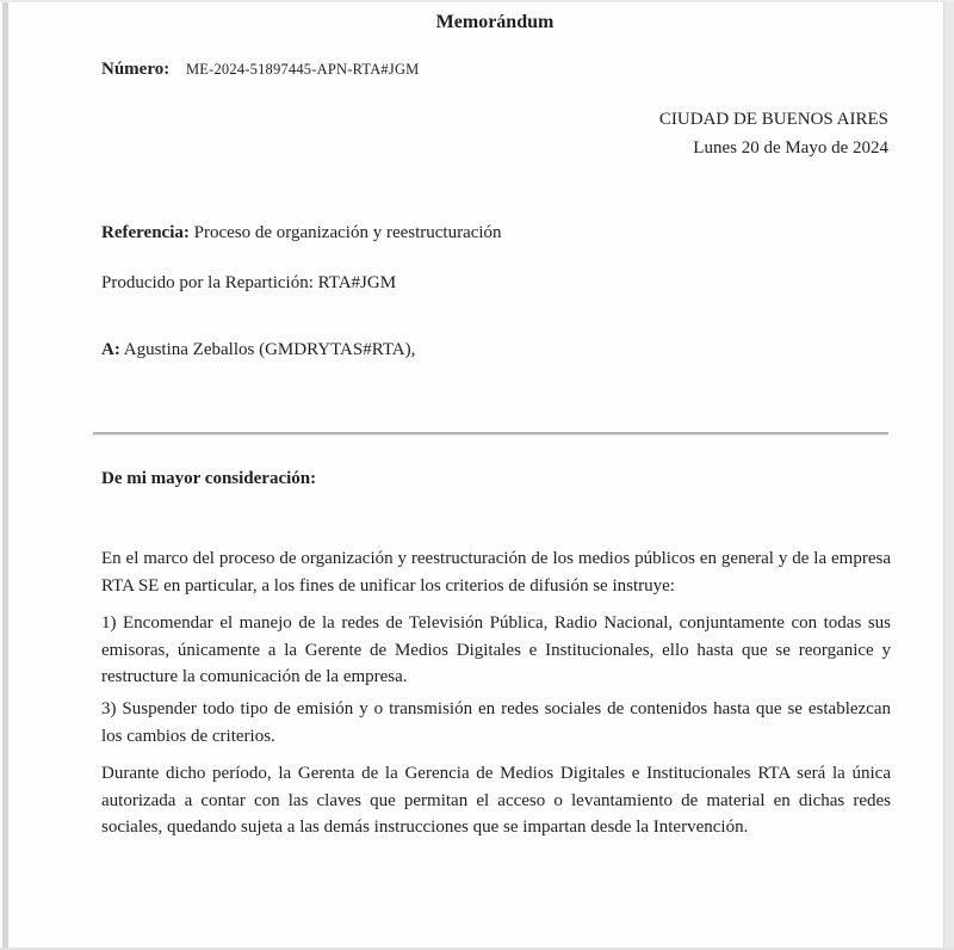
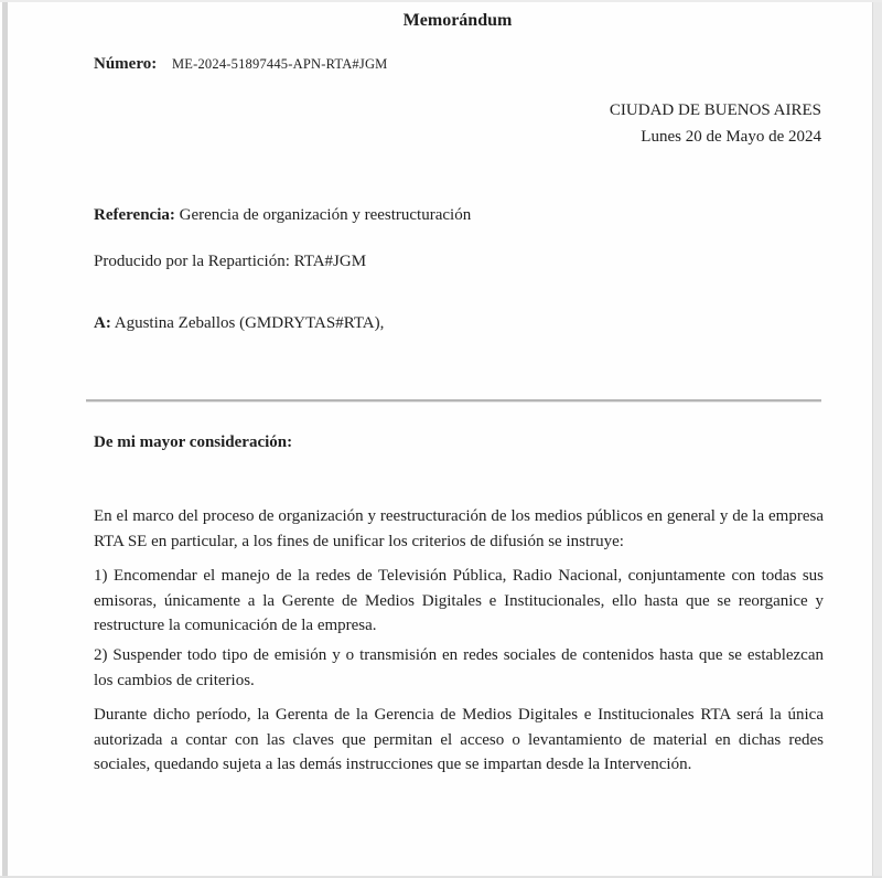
  Memorándum
  Número: ME-2024-51897445-APN-RTA#JGM
  CIUDAD DE BUENOS AIRES
  Lunes 20 de Mayo de 2024
- Referencia: Proceso de organización y reestructuración
+ Referencia: Gerencia de organización y reestructuración
  Producido por la Repartición: RTA#JGM
  A: Agustina Zeballos (GMDRYTAS#RTA),
  De mi mayor consideración:
  En el marco del proceso de organización y reestructuración de los medios públicos en general y de la empresa RTA SE en particular, a los fines de unificar los criterios de difusión se instruye:
  1) Encomendar el manejo de la redes de Televisión Pública, Radio Nacional, conjuntamente con todas sus emisoras, únicamente a la Gerente de Medios Digitales e Institucionales, ello hasta que se reorganice y restructure la comunicación de la empresa.
- 3) Suspender todo tipo de emisión y o transmisión en redes sociales de contenidos hasta que se establezcan los cambios de criterios.
+ 2) Suspender todo tipo de emisión y o transmisión en redes sociales de contenidos hasta que se establezcan los cambios de criterios.
  Durante dicho período, la Gerenta de la Gerencia de Medios Digitales e Institucionales RTA será la única autorizada a contar con las claves que permitan el acceso o levantamiento de material en dichas redes sociales, quedando sujeta a las demás instrucciones que se impartan desde la Intervención.
